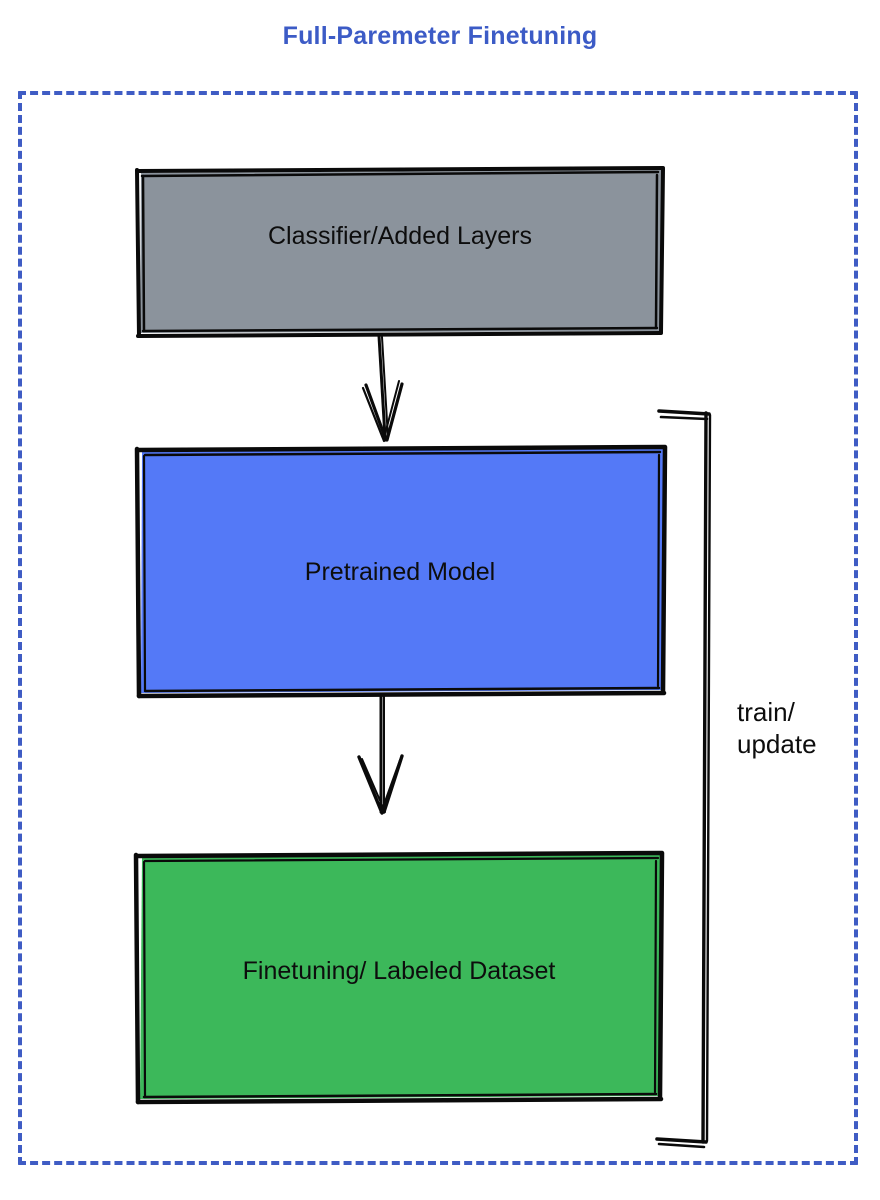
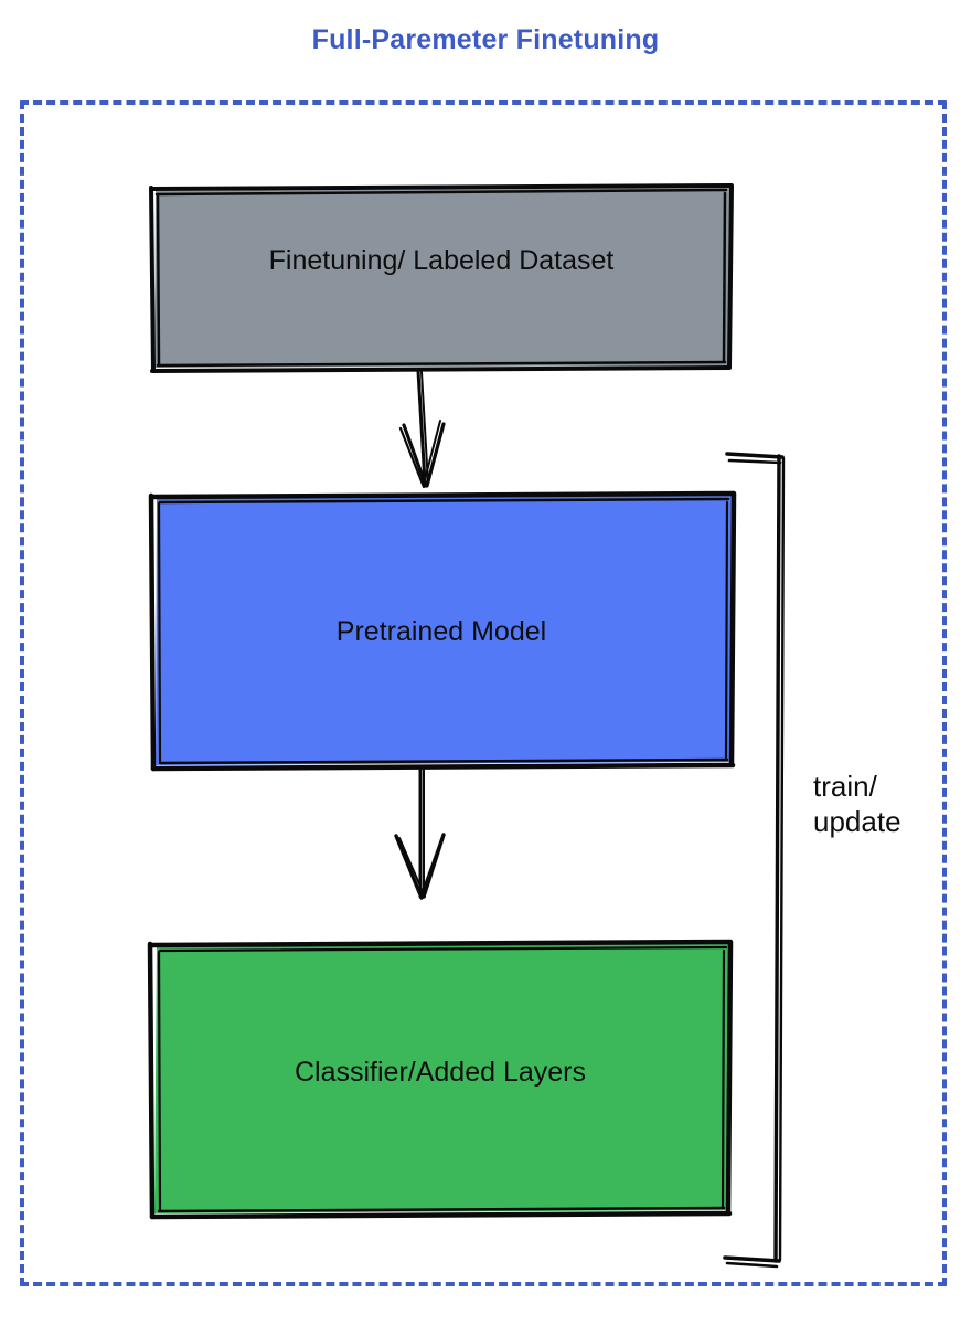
  Full-Paremeter Finetuning
- Classifier/Added Layers
+ Finetuning/ Labeled Dataset
  Pretrained Model
- Finetuning/ Labeled Dataset
+ Classifier/Added Layers
  train/
  update
